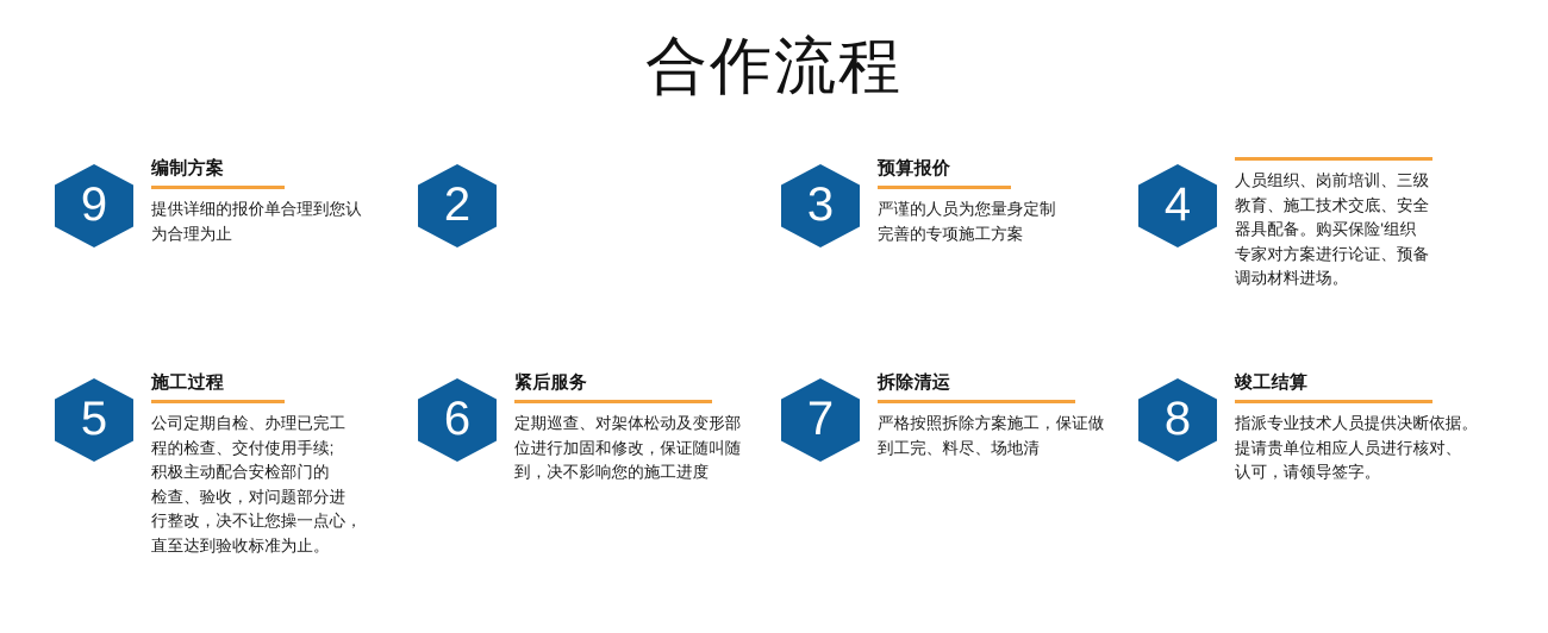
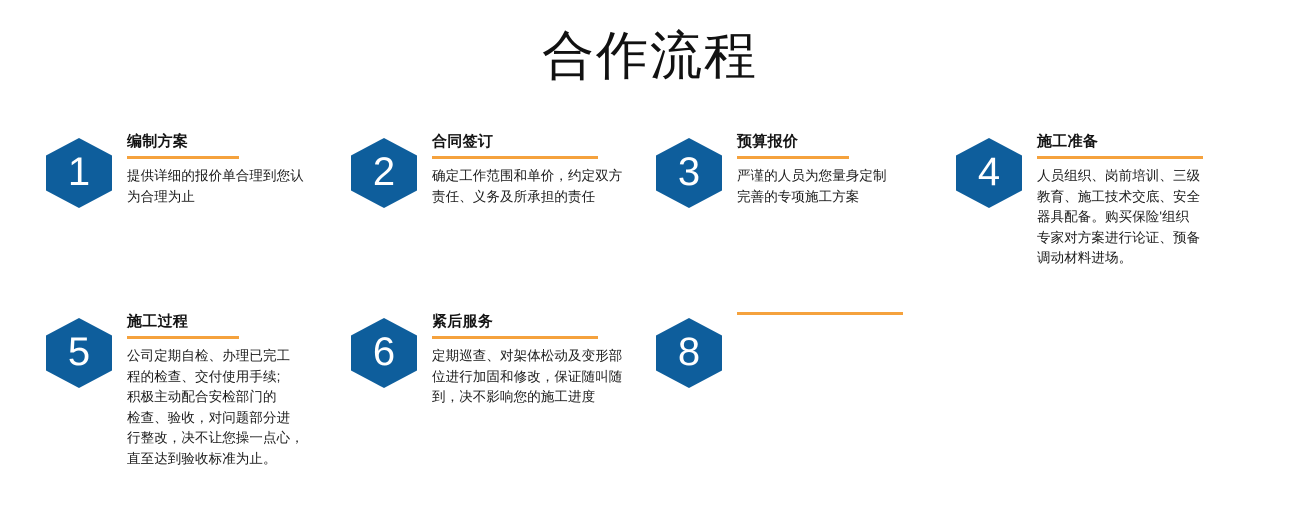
  合作流程
- 9
+ 1
  编制方案
  提供详细的报价单合理到您认
  为合理为止
  2
+ 合同签订
+ 确定工作范围和单价，约定双方
+ 责任、义务及所承担的责任
  3
  预算报价
  严谨的人员为您量身定制
  完善的专项施工方案
  4
+ 施工准备
  人员组织、岗前培训、三级
  教育、施工技术交底、安全
  器具配备。购买保险'组织
  专家对方案进行论证、预备
  调动材料进场。
  5
  施工过程
  公司定期自检、办理已完工
  程的检查、交付使用手续;
  积极主动配合安检部门的
  检查、验收，对问题部分进
  行整改，决不让您操一点心，
  直至达到验收标准为止。
  6
  紧后服务
  定期巡查、对架体松动及变形部
  位进行加固和修改，保证随叫随
  到，决不影响您的施工进度
- 7
- 拆除清运
- 严格按照拆除方案施工，保证做
- 到工完、料尽、场地清
  8
- 竣工结算
- 指派专业技术人员提供决断依据。
- 提请贵单位相应人员进行核对、
- 认可，请领导签字。
